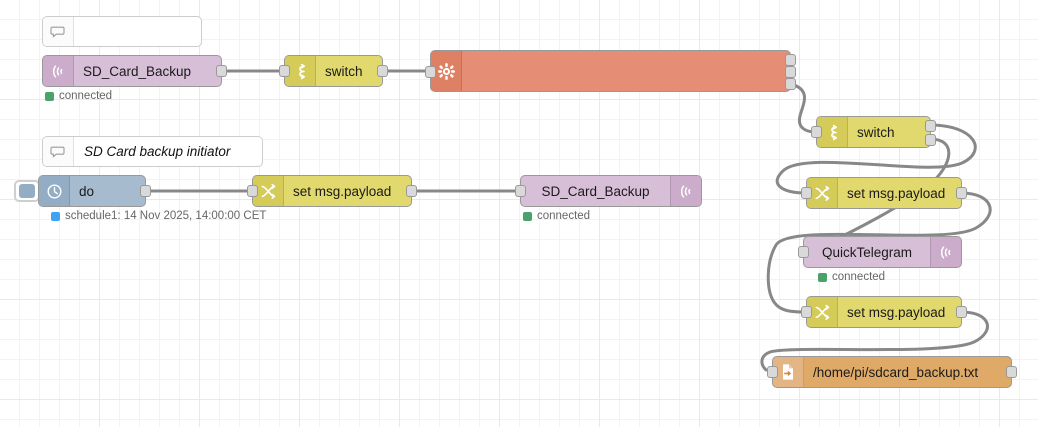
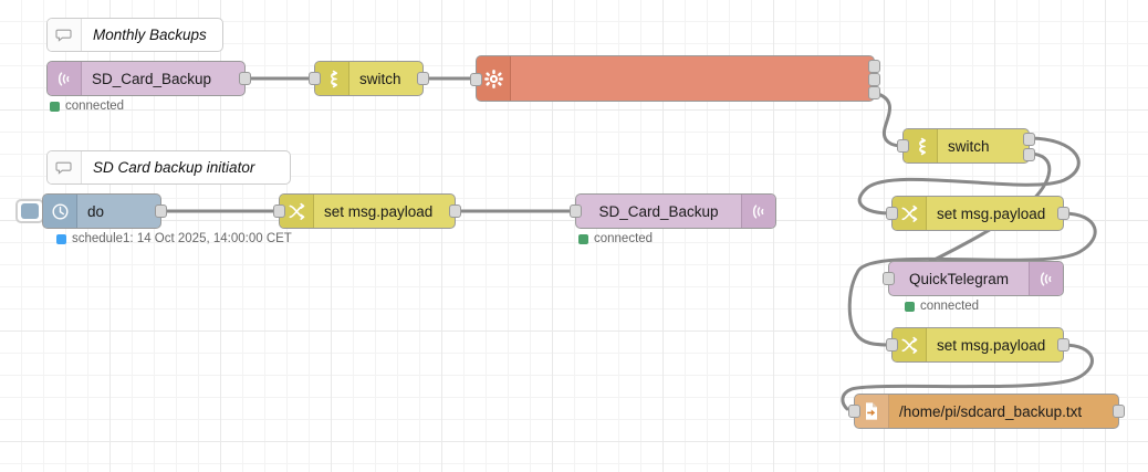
+ Monthly Backups
  SD Card backup initiator
  SD_Card_Backup
  connected
  switch
  do
- schedule1: 14 Nov 2025, 14:00:00 CET
+ schedule1: 14 Oct 2025, 14:00:00 CET
  set msg.payload
  SD_Card_Backup
  connected
  switch
  set msg.payload
  QuickTelegram
  connected
  set msg.payload
  /home/pi/sdcard_backup.txt
